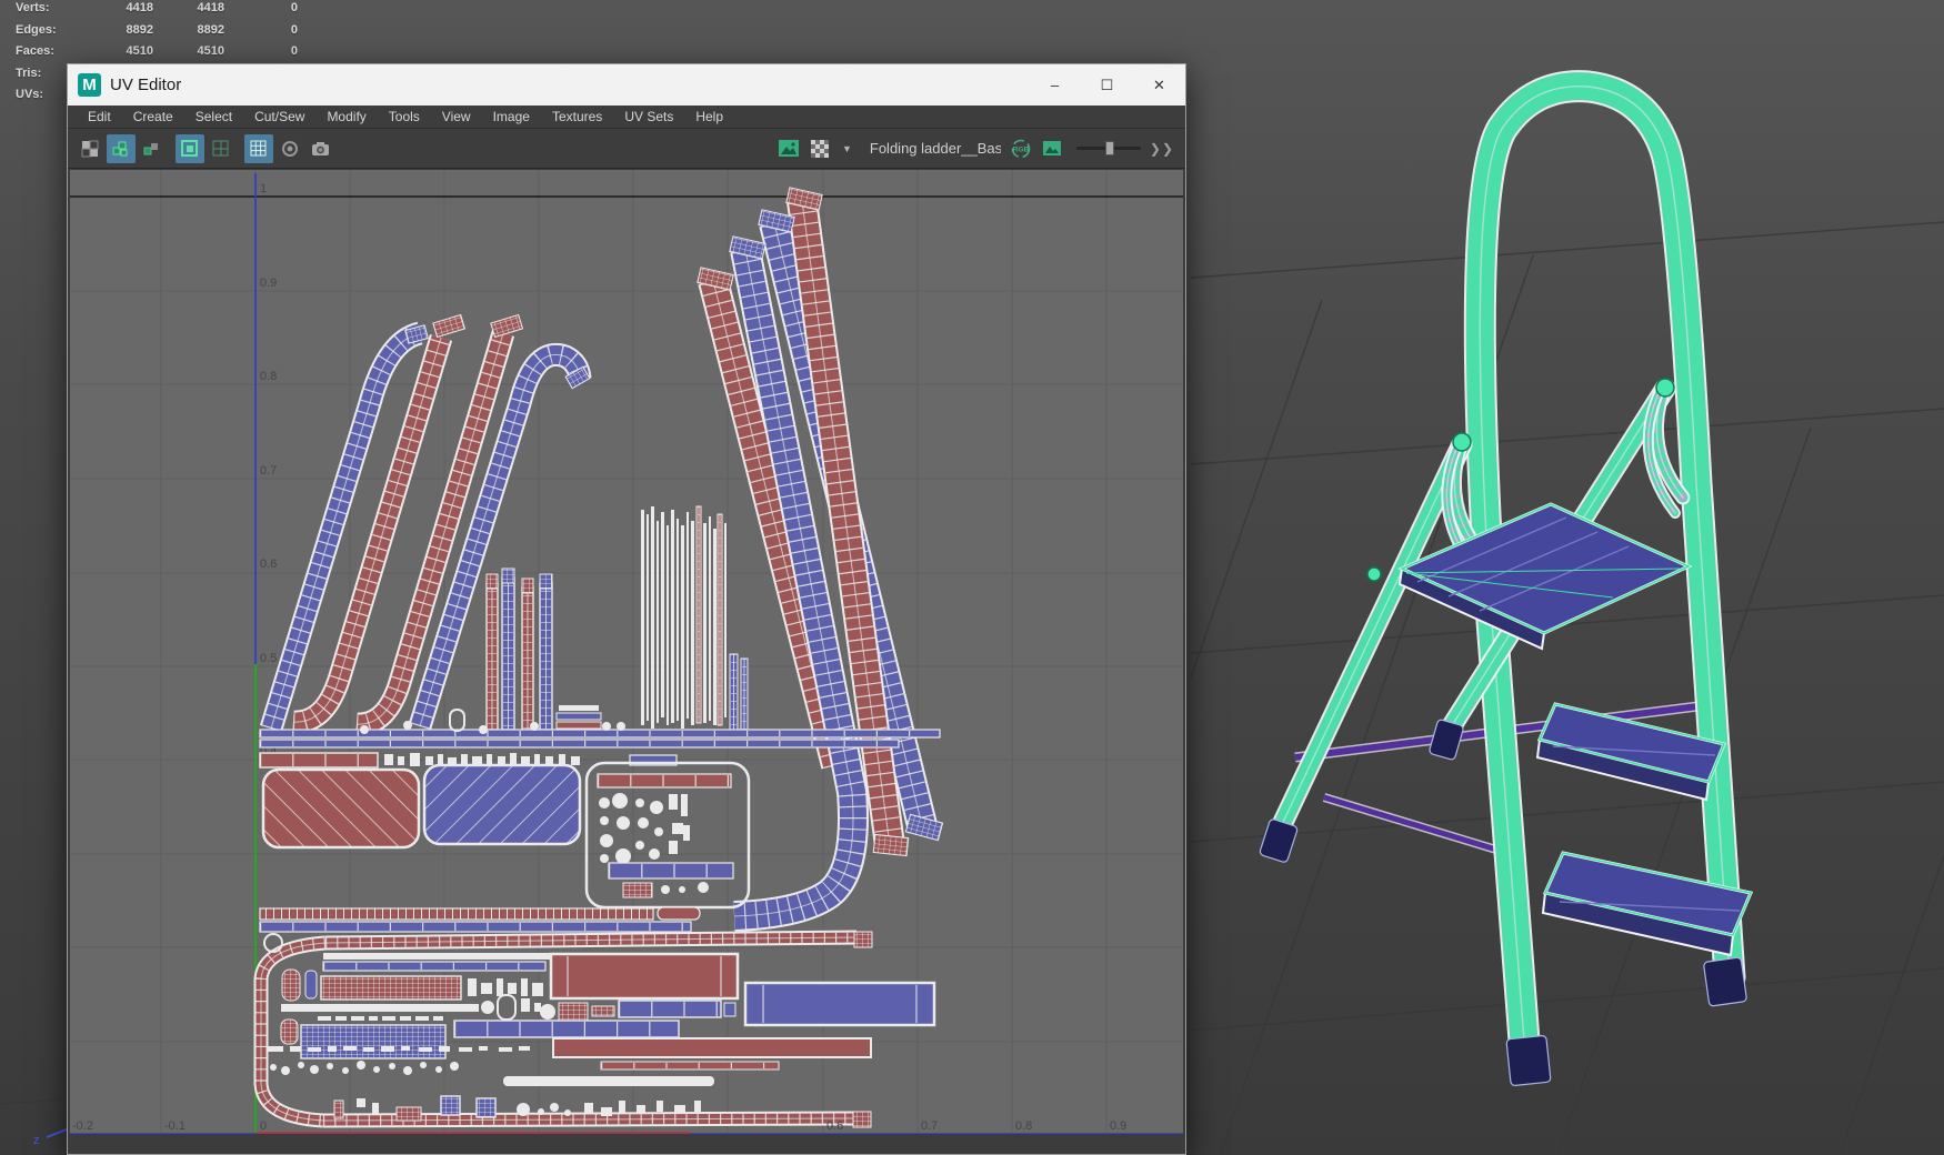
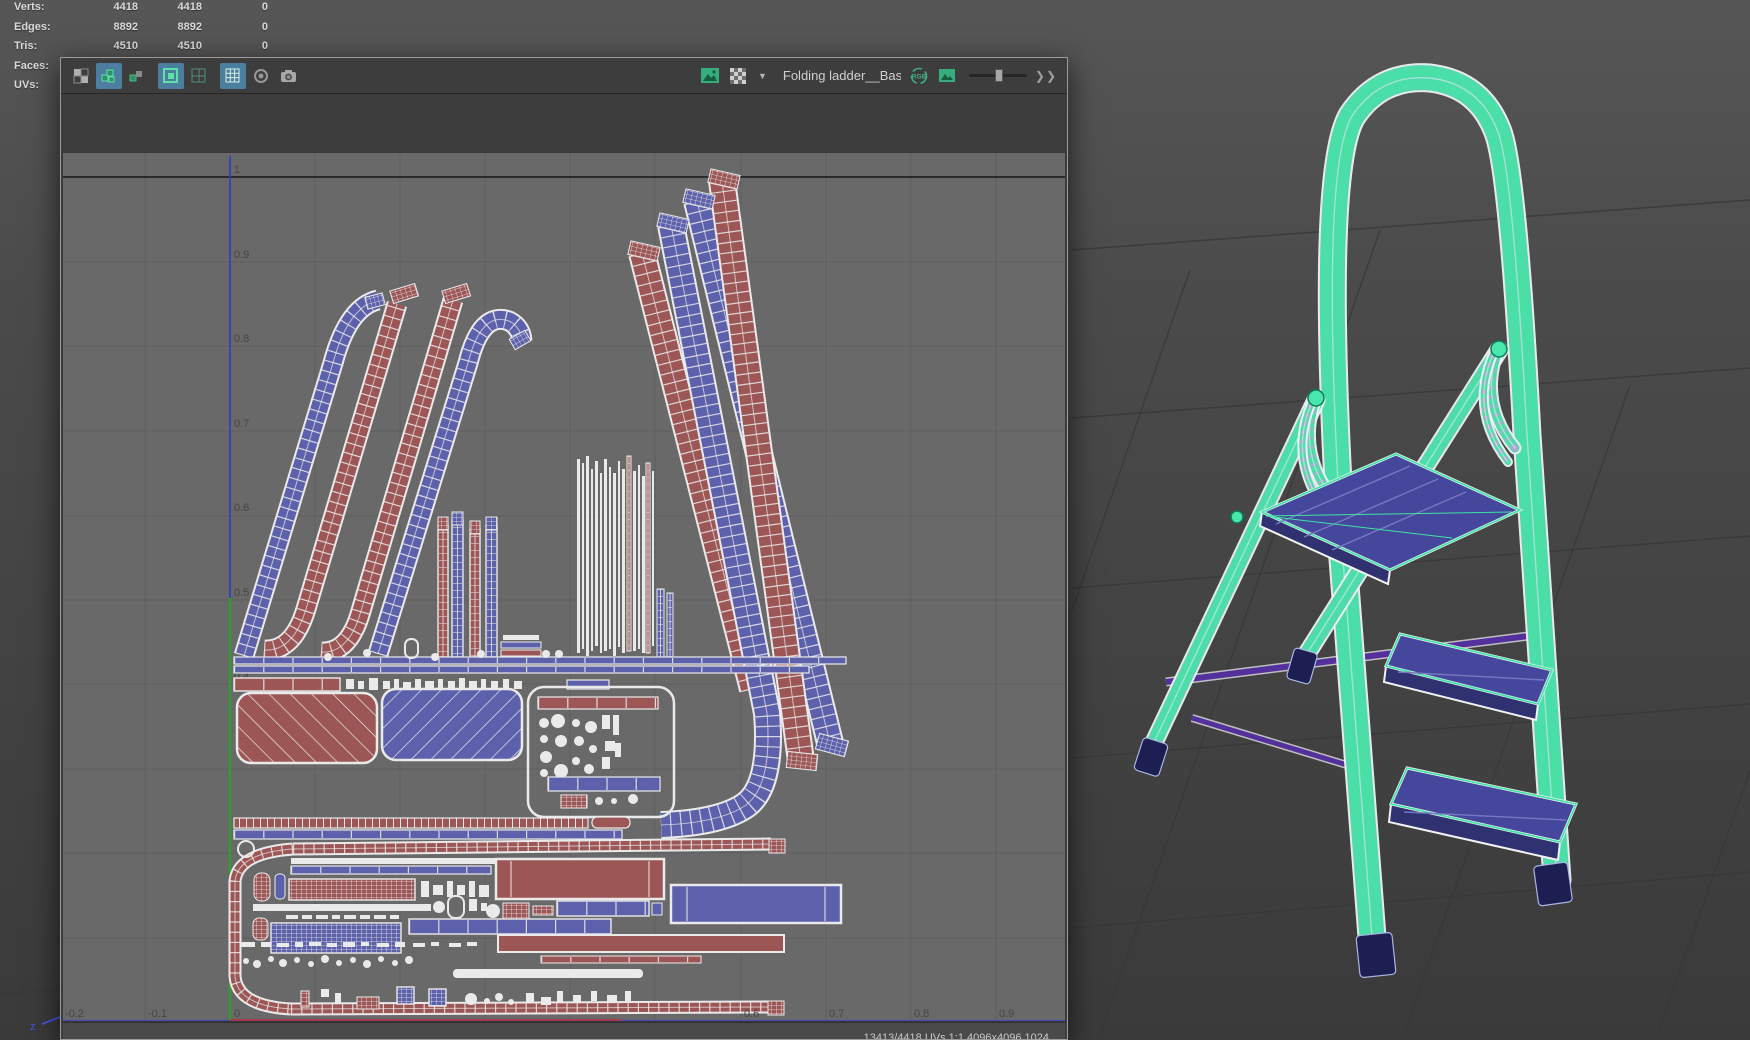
  z
  Verts:
  4418
  4418
  0
  Edges:
  8892
  8892
  0
- Faces:
+ Tris:
  4510
  4510
  0
- Tris:
+ Faces:
  UVs:
- M
- UV Editor
- –
- ☐
- ✕
- Edit
- Create
- Select
- Cut/Sew
- Modify
- Tools
- View
- Image
- Textures
- UV Sets
- Help
  ▼
  Folding ladder__Bas
  ❯❯
  1
  0.9
  0.8
  0.7
  0.6
  0.5
  0.4
  -0.2
  -0.1
  0
  0.6
  0.7
  0.8
  0.9
+ 13413/4418 UVs 1:1 4096x4096 1024
